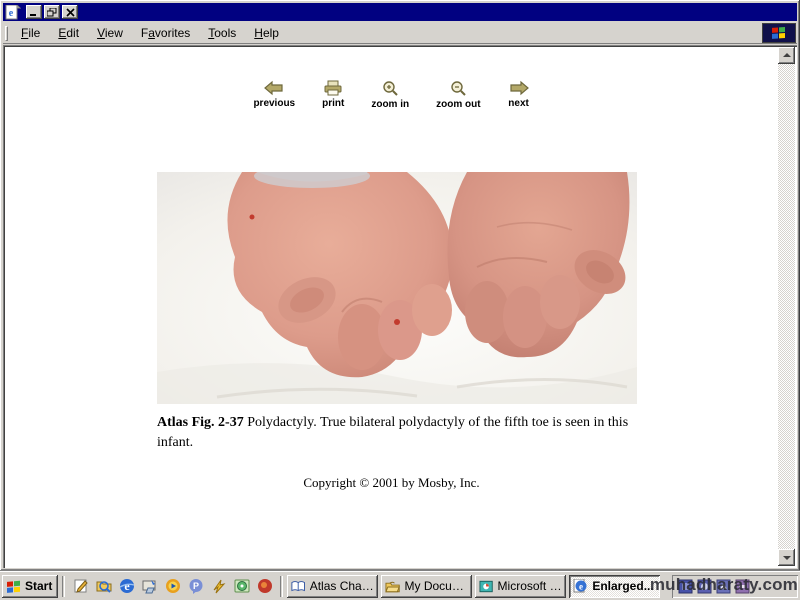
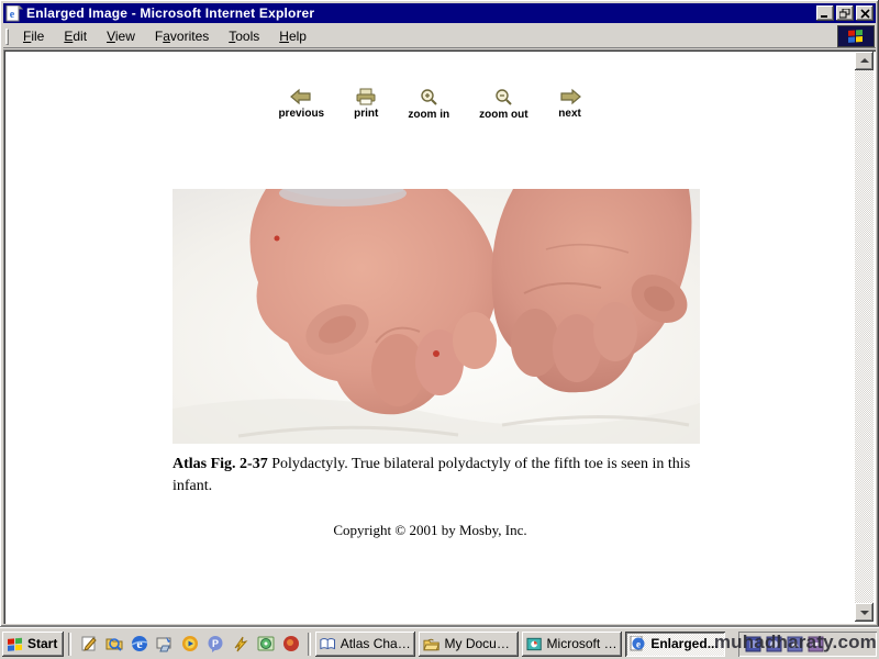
  e
+ Enlarged Image - Microsoft Internet Explorer
  File
  Edit
  View
  Favorites
  Tools
  Help
  previous
  print
  zoom in
  zoom out
  next
  Atlas Fig. 2-37 Polydactyly. True bilateral polydactyly of the fifth toe is seen in this infant.
  Copyright © 2001 by Mosby, Inc.
  Start
  e
  P
  Atlas Chapt.
  My Docum..
  Microsoft P..
  e
  Enlarged...
  muhadharaty.com
